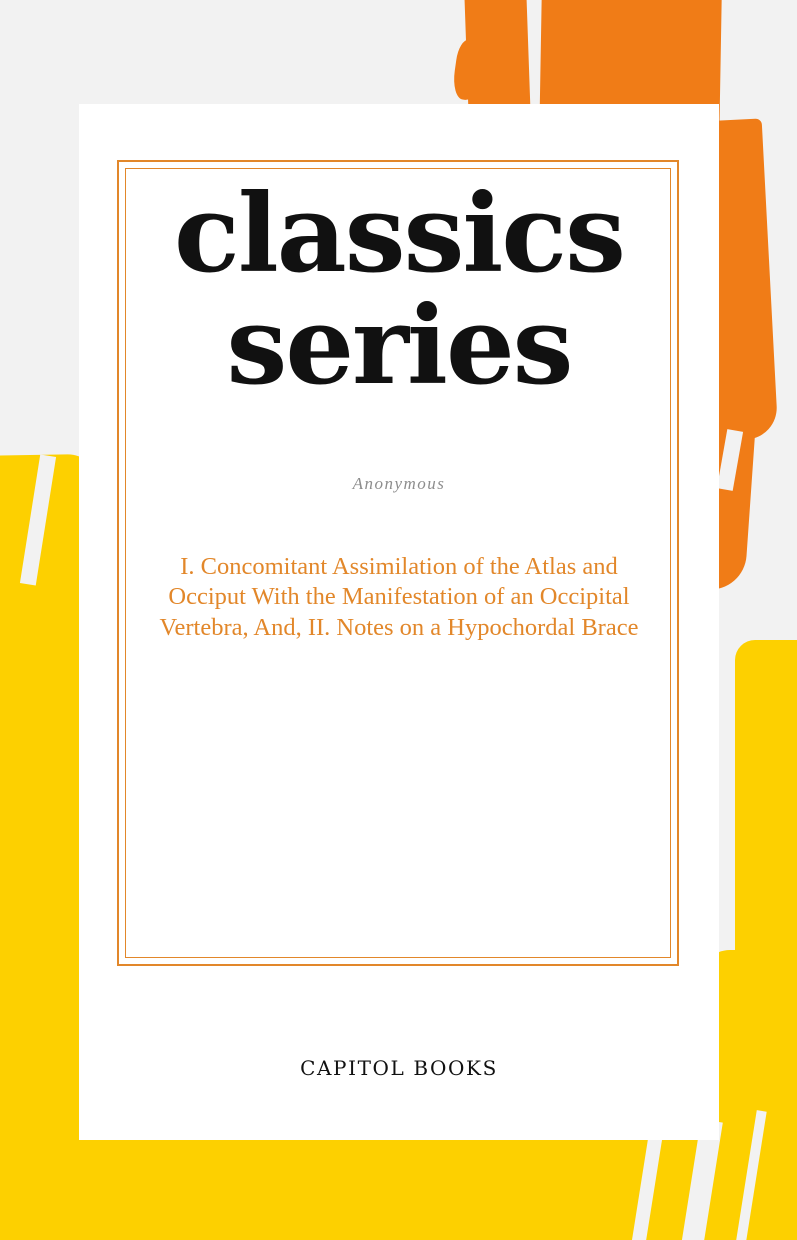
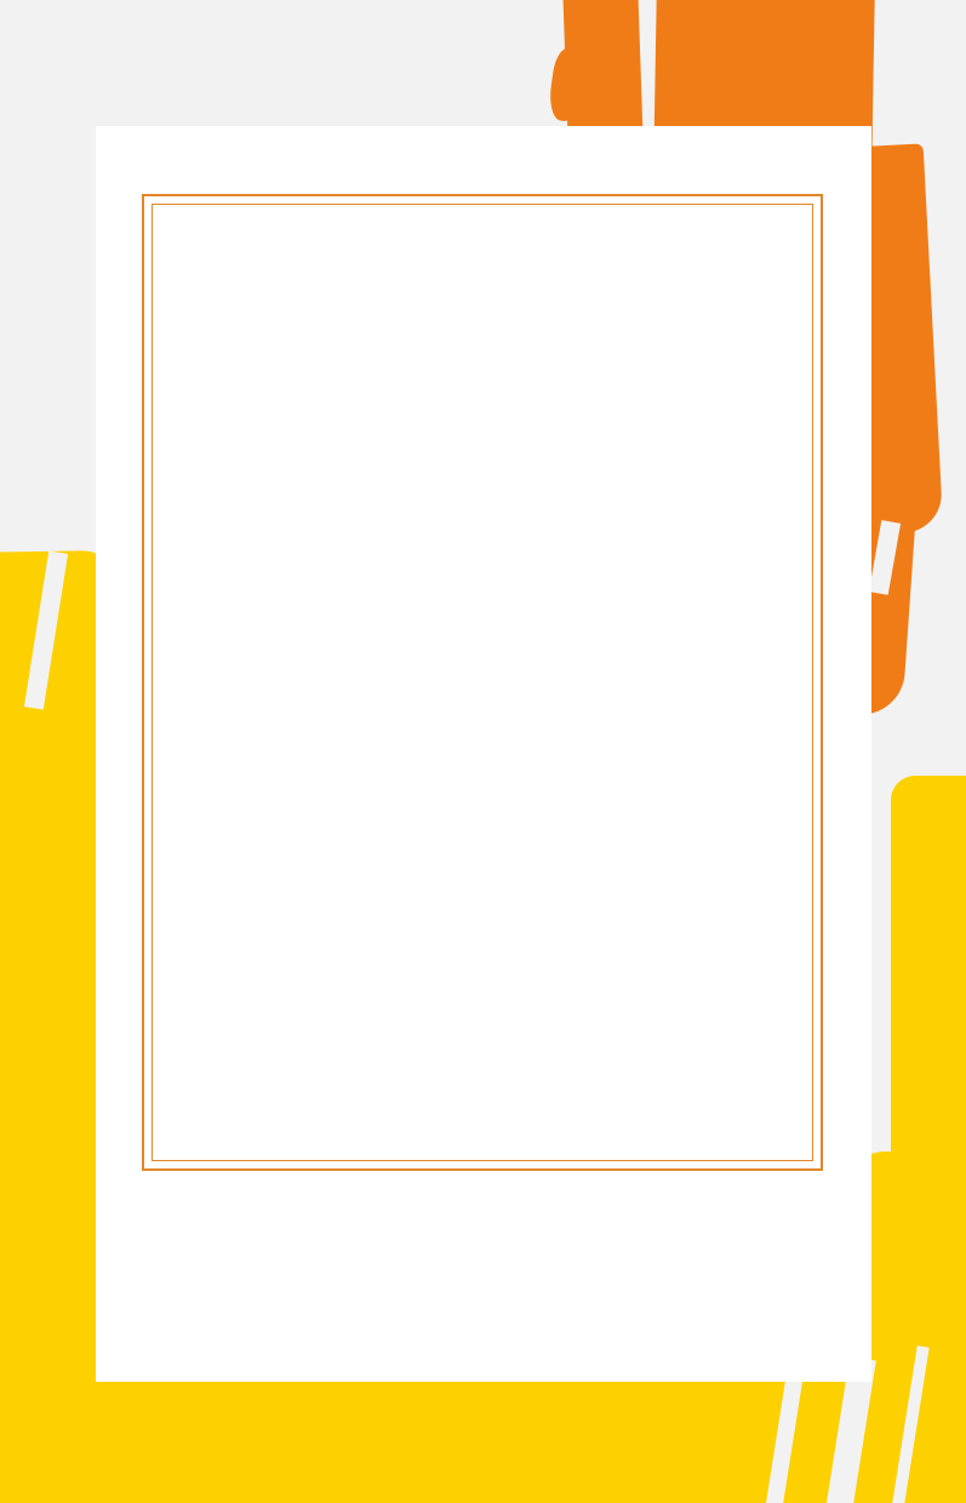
- classics
- series
- Anonymous
- I. Concomitant Assimilation of the Atlas and Occiput With the Manifestation of an Occipital Vertebra, And, II. Notes on a Hypochordal Brace
- CAPITOL BOOKS
